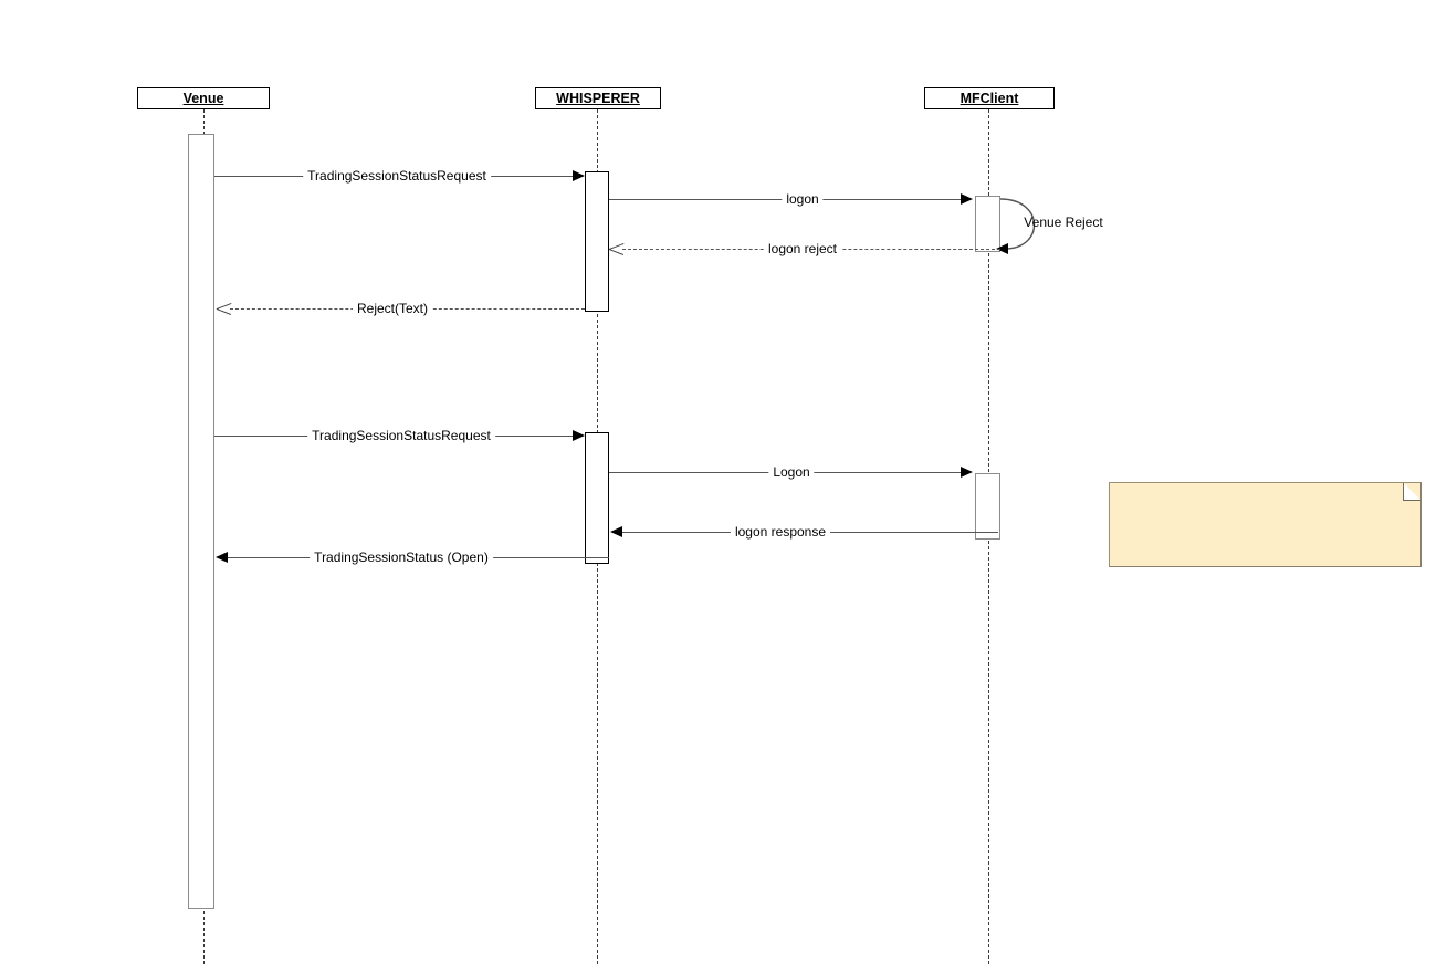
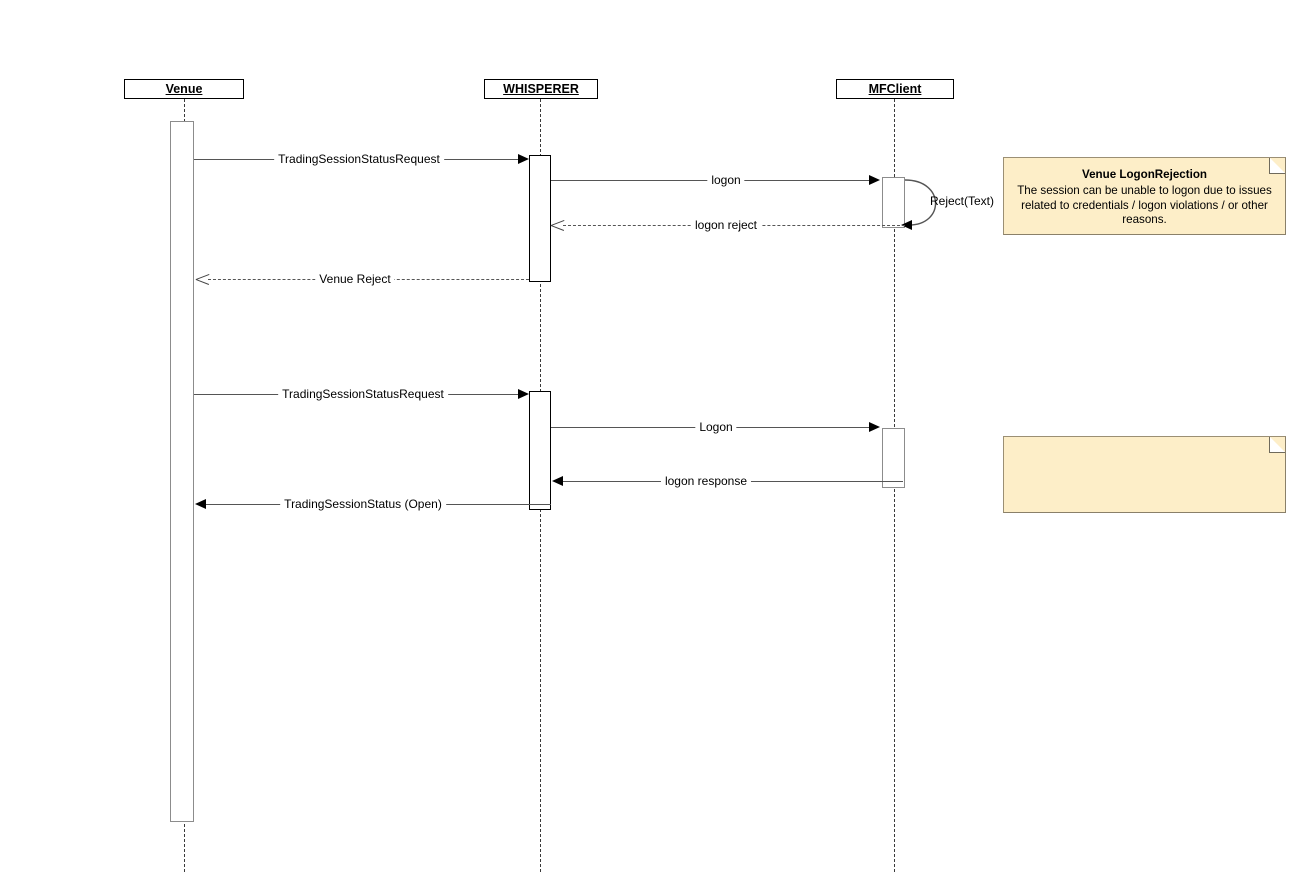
  Venue
  WHISPERER
  MFClient
  TradingSessionStatusRequest
  logon
- Venue Reject
+ Reject(Text)
  logon reject
- Reject(Text)
+ Venue Reject
  TradingSessionStatusRequest
  Logon
  logon response
  TradingSessionStatus (Open)
+ Venue LogonRejection
+ The session can be unable to logon due to issues related to credentials / logon violations / or other reasons.
